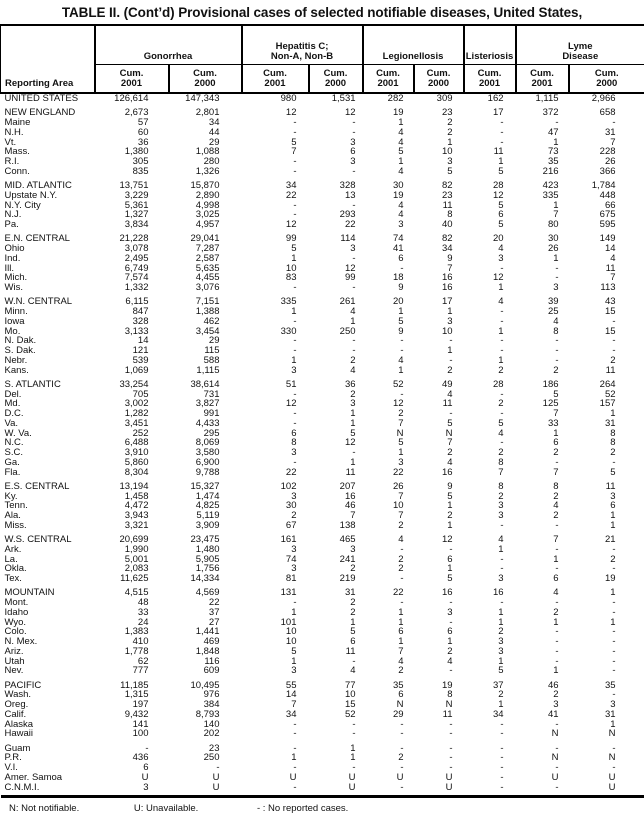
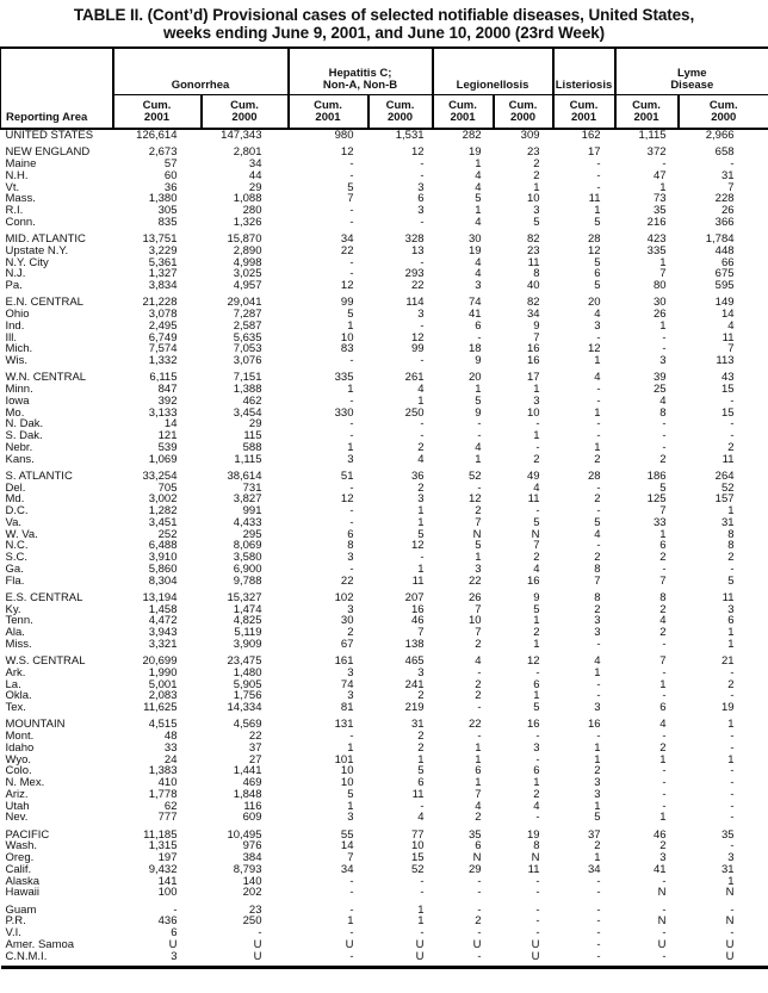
  TABLE II. (Cont’d) Provisional cases of selected notifiable diseases, United States,
+ weeks ending June 9, 2001, and June 10, 2000 (23rd Week)
  Reporting Area	Gonorrhea	Hepatitis C;Non-A, Non-B	Legionellosis	Listeriosis	LymeDisease
  Cum.2001	Cum.2000	Cum.2001	Cum.2000	Cum.2001	Cum.2000	Cum.2001	Cum.2001	Cum.2000
  UNITED STATES	126,614	147,343	980	1,531	282	309	162	1,115	2,966
  NEW ENGLAND	2,673	2,801	12	12	19	23	17	372	658
  Maine	57	34	-	-	1	2	-	-	-
  N.H.	60	44	-	-	4	2	-	47	31
  Vt.	36	29	5	3	4	1	-	1	7
  Mass.	1,380	1,088	7	6	5	10	11	73	228
  R.I.	305	280	-	3	1	3	1	35	26
  Conn.	835	1,326	-	-	4	5	5	216	366
  MID. ATLANTIC	13,751	15,870	34	328	30	82	28	423	1,784
  Upstate N.Y.	3,229	2,890	22	13	19	23	12	335	448
  N.Y. City	5,361	4,998	-	-	4	11	5	1	66
  N.J.	1,327	3,025	-	293	4	8	6	7	675
  Pa.	3,834	4,957	12	22	3	40	5	80	595
  E.N. CENTRAL	21,228	29,041	99	114	74	82	20	30	149
  Ohio	3,078	7,287	5	3	41	34	4	26	14
  Ind.	2,495	2,587	1	-	6	9	3	1	4
  Ill.	6,749	5,635	10	12	-	7	-	-	11
- Mich.	7,574	4,455	83	99	18	16	12	-	7
+ Mich.	7,574	7,053	83	99	18	16	12	-	7
  Wis.	1,332	3,076	-	-	9	16	1	3	113
  W.N. CENTRAL	6,115	7,151	335	261	20	17	4	39	43
  Minn.	847	1,388	1	4	1	1	-	25	15
- Iowa	328	462	-	1	5	3	-	4	-
+ Iowa	392	462	-	1	5	3	-	4	-
  Mo.	3,133	3,454	330	250	9	10	1	8	15
  N. Dak.	14	29	-	-	-	-	-	-	-
  S. Dak.	121	115	-	-	-	1	-	-	-
  Nebr.	539	588	1	2	4	-	1	-	2
  Kans.	1,069	1,115	3	4	1	2	2	2	11
  S. ATLANTIC	33,254	38,614	51	36	52	49	28	186	264
  Del.	705	731	-	2	-	4	-	5	52
  Md.	3,002	3,827	12	3	12	11	2	125	157
  D.C.	1,282	991	-	1	2	-	-	7	1
  Va.	3,451	4,433	-	1	7	5	5	33	31
  W. Va.	252	295	6	5	N	N	4	1	8
  N.C.	6,488	8,069	8	12	5	7	-	6	8
  S.C.	3,910	3,580	3	-	1	2	2	2	2
  Ga.	5,860	6,900	-	1	3	4	8	-	-
  Fla.	8,304	9,788	22	11	22	16	7	7	5
  E.S. CENTRAL	13,194	15,327	102	207	26	9	8	8	11
  Ky.	1,458	1,474	3	16	7	5	2	2	3
  Tenn.	4,472	4,825	30	46	10	1	3	4	6
  Ala.	3,943	5,119	2	7	7	2	3	2	1
  Miss.	3,321	3,909	67	138	2	1	-	-	1
  W.S. CENTRAL	20,699	23,475	161	465	4	12	4	7	21
  Ark.	1,990	1,480	3	3	-	-	1	-	-
  La.	5,001	5,905	74	241	2	6	-	1	2
  Okla.	2,083	1,756	3	2	2	1	-	-	-
  Tex.	11,625	14,334	81	219	-	5	3	6	19
  MOUNTAIN	4,515	4,569	131	31	22	16	16	4	1
  Mont.	48	22	-	2	-	-	-	-	-
  Idaho	33	37	1	2	1	3	1	2	-
  Wyo.	24	27	101	1	1	-	1	1	1
  Colo.	1,383	1,441	10	5	6	6	2	-	-
  N. Mex.	410	469	10	6	1	1	3	-	-
  Ariz.	1,778	1,848	5	11	7	2	3	-	-
  Utah	62	116	1	-	4	4	1	-	-
  Nev.	777	609	3	4	2	-	5	1	-
  PACIFIC	11,185	10,495	55	77	35	19	37	46	35
  Wash.	1,315	976	14	10	6	8	2	2	-
  Oreg.	197	384	7	15	N	N	1	3	3
  Calif.	9,432	8,793	34	52	29	11	34	41	31
  Alaska	141	140	-	-	-	-	-	-	1
  Hawaii	100	202	-	-	-	-	-	N	N
  Guam	-	23	-	1	-	-	-	-	-
  P.R.	436	250	1	1	2	-	-	N	N
  V.I.	6	-	-	-	-	-	-	-	-
  Amer. Samoa	U	U	U	U	U	U	-	U	U
  C.N.M.I.	3	U	-	U	-	U	-	-	U
- N: Not notifiable. U: Unavailable. - : No reported cases.
